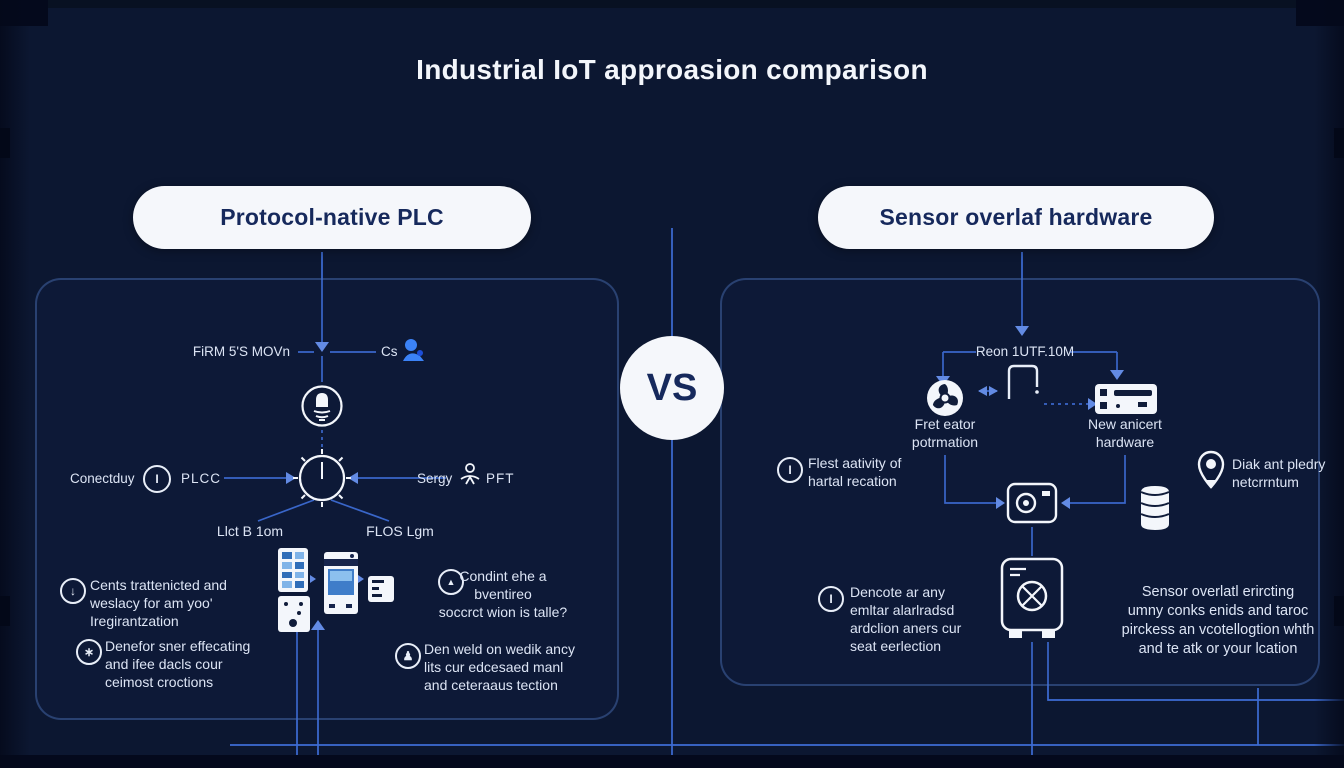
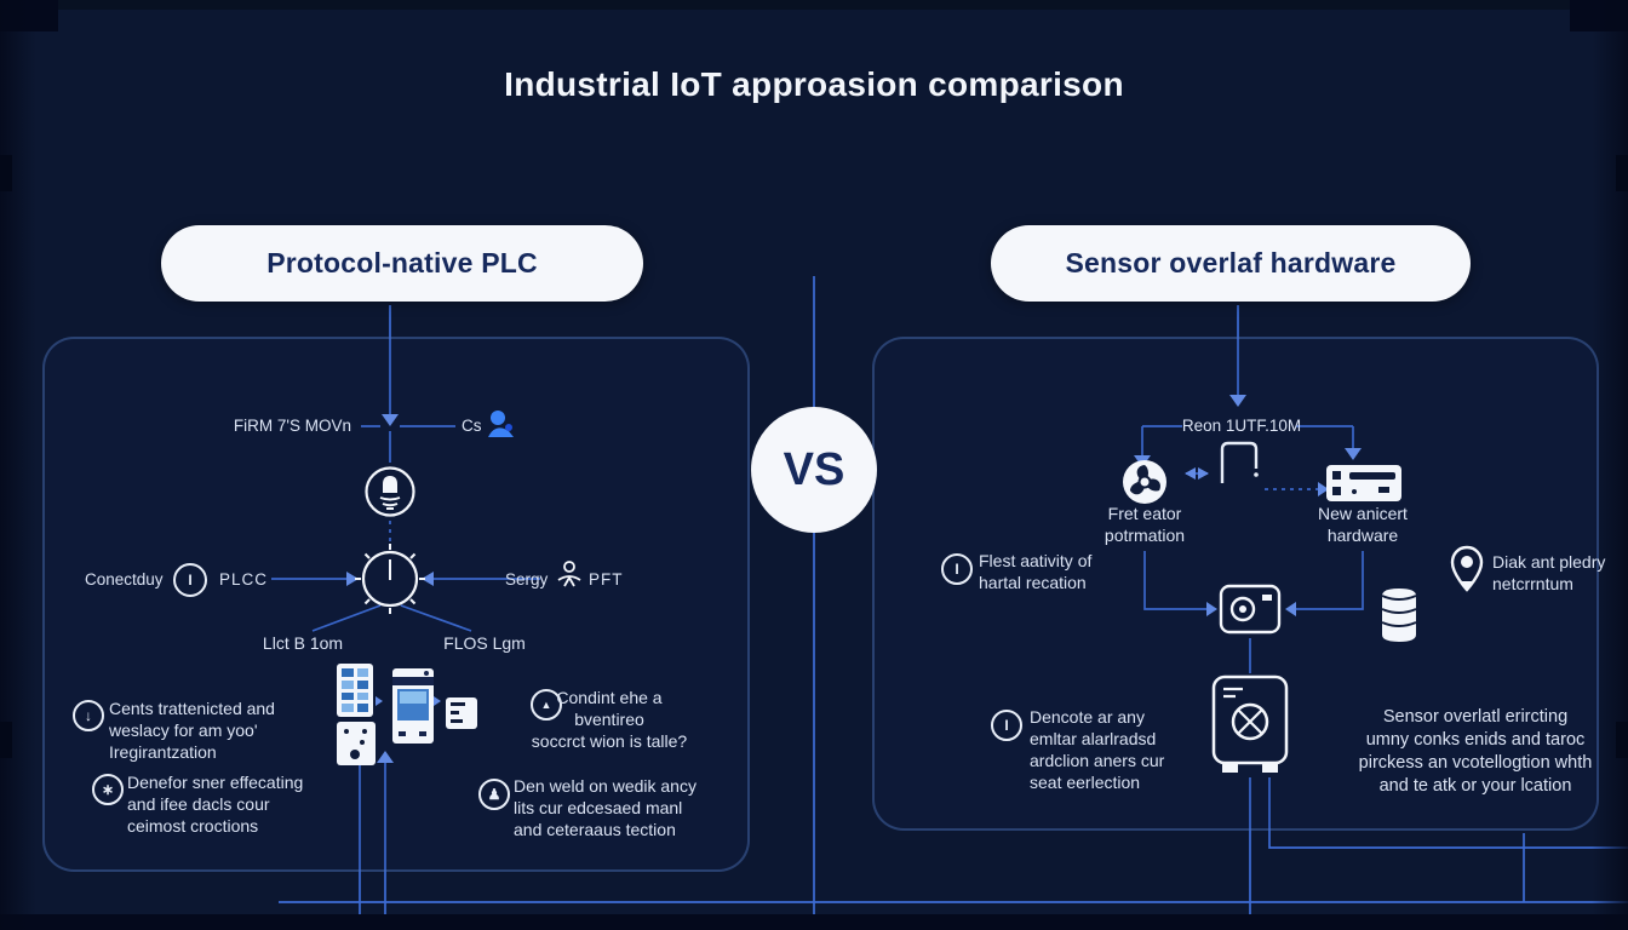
  Industrial IoT approasion comparison
  Protocol-native PLC
  Sensor overlaf hardware
  VS
- FiRM 5'S MOVn
+ FiRM 7'S MOVn
  Cs
  Conectduy
  I
  PLCC
  Sergy
  PFT
  Llct B 1om
  FLOS Lgm
  ↓
  Cents trattenicted and
  weslacy for am yoo'
  Iregirantzation
  ∗
  Denefor sner effecating
  and ifee dacls cour
  ceimost croctions
  ▲
  Condint ehe a
  bventireo
  soccrct wion is talle?
  ♟
  Den weld on wedik ancy
  lits cur edcesaed manl
  and ceteraaus tection
  Reon 1UTF.10M
  Fret eator
  potrmation
  New anicert
  hardware
  I
  Flest aativity of
  hartal recation
  Diak ant pledry
  netcrrntum
  I
  Dencote ar any
  emltar alarlradsd
  ardclion aners cur
  seat eerlection
  Sensor overlatl erircting
  umny conks enids and taroc
  pirckess an vcotellogtion whth
  and te atk or your lcation
